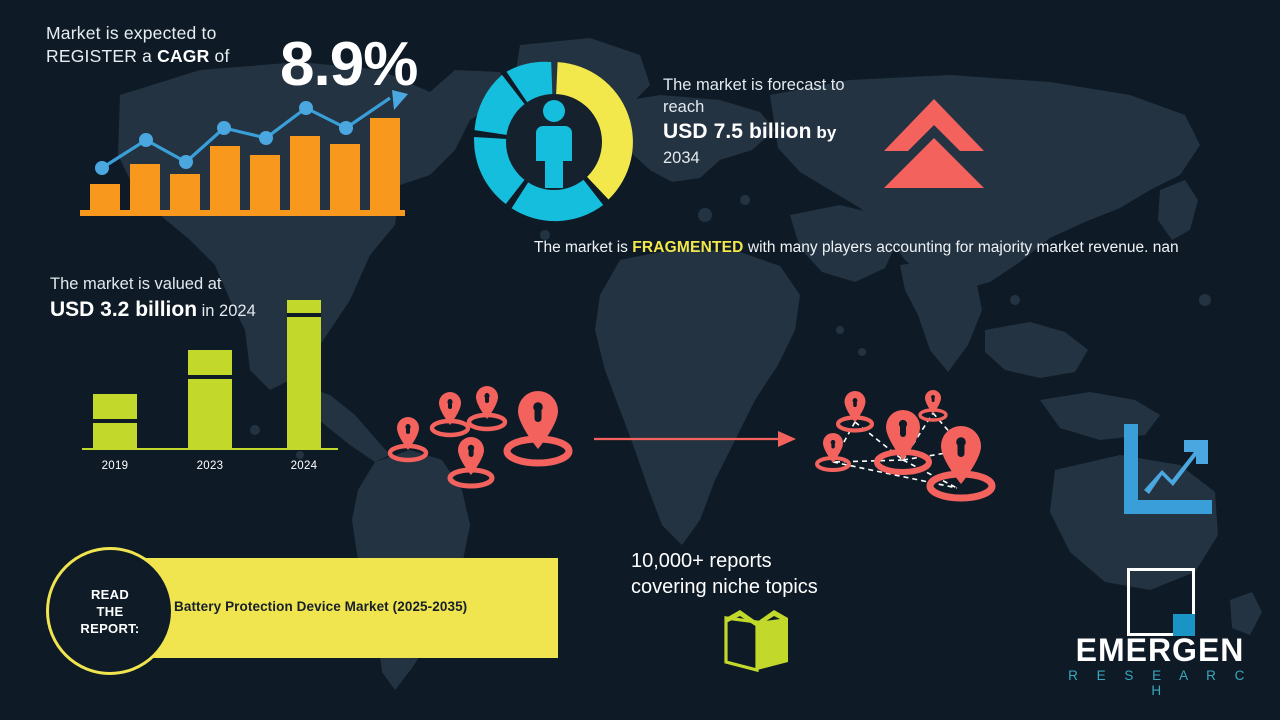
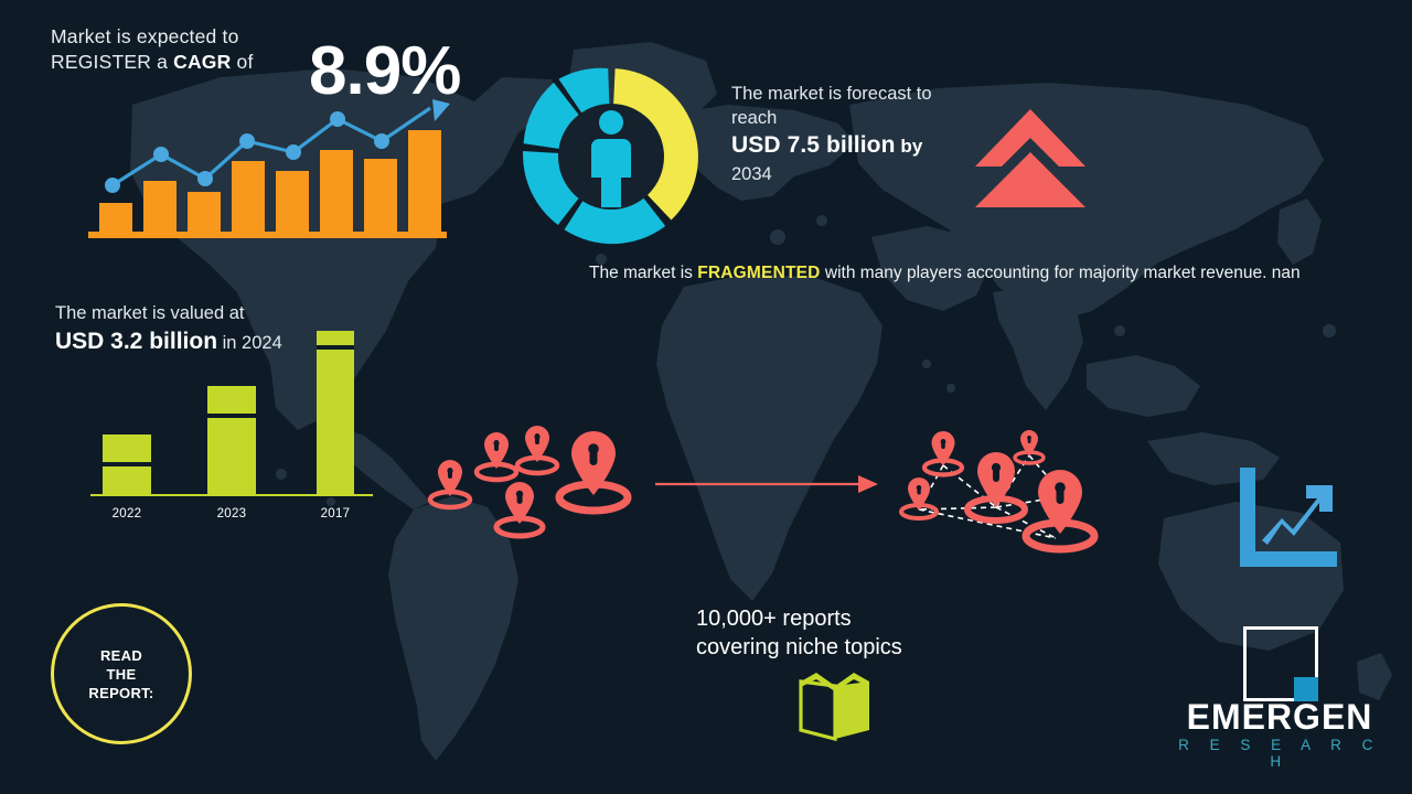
  Market is expected to
  REGISTER a CAGR of
  8.9%
  The market is forecast to
  reach
  USD 7.5 billion by
  2034
  The market is FRAGMENTED with many players accounting for majority market revenue. nan
  The market is valued at
  USD 3.2 billion in 2024
- 2019
+ 2022
  2023
- 2024
+ 2017
- Battery Protection Device Market (2025-2035)
  READ
  THE
  REPORT:
  10,000+ reports
  covering niche topics
  EMERGEN
  R E S E A R C H
